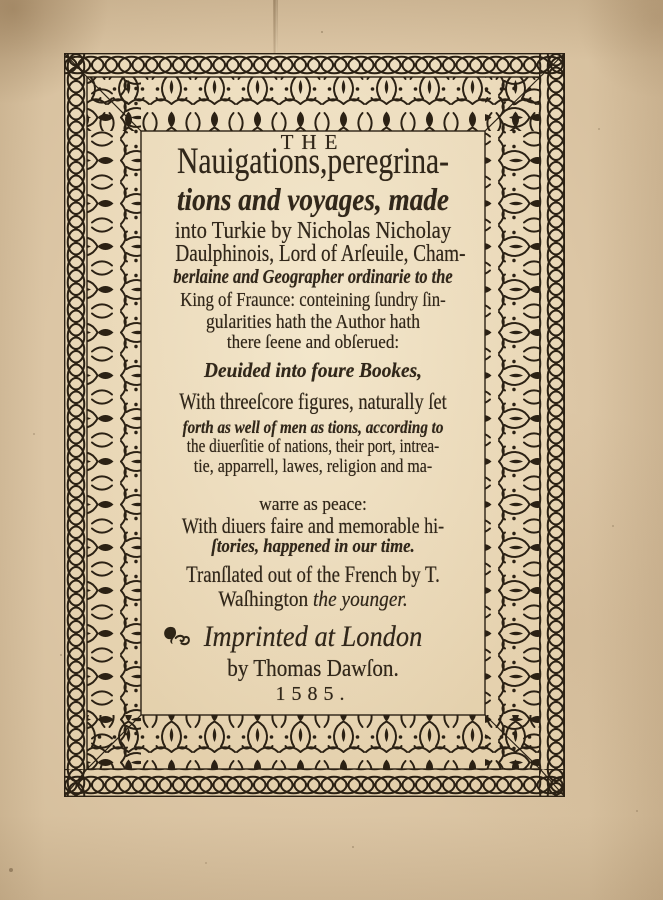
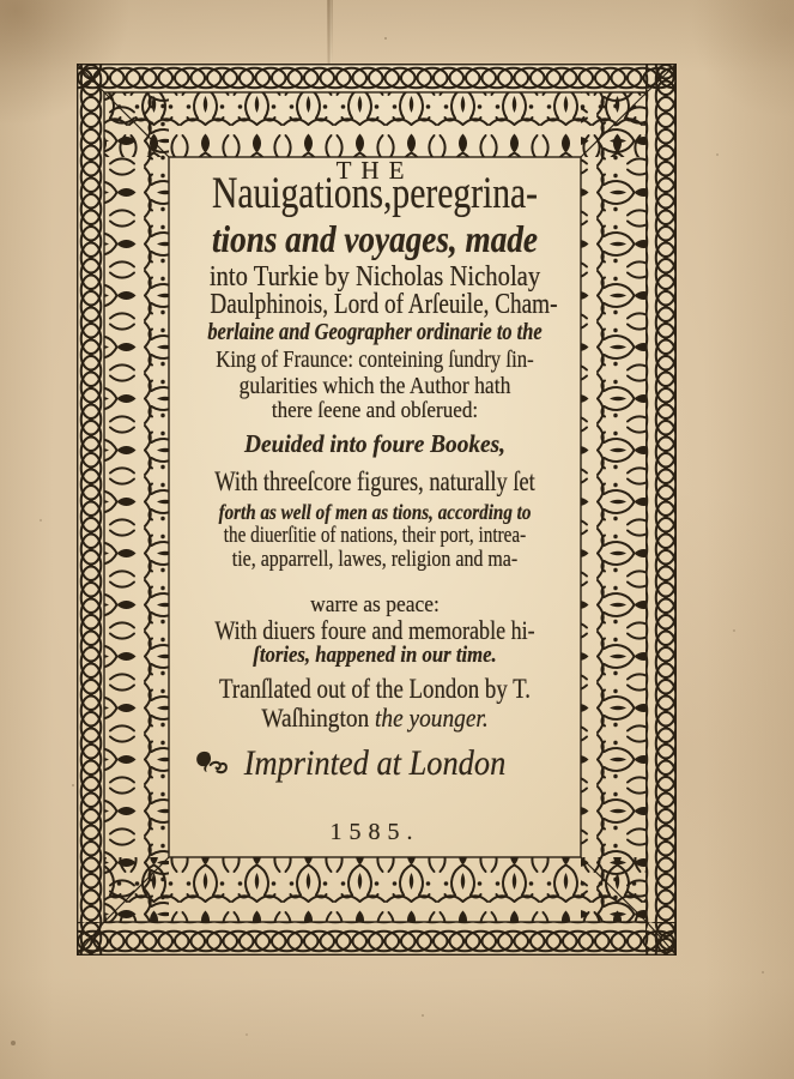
  THE
  Nauigations,peregrina-
  tions and voyages, made
  into Turkie by Nicholas Nicholay
  Daulphinois, Lord of Arſeuile, Cham-
  berlaine and Geographer ordinarie to the
  King of Fraunce: conteining ſundry ſin-
- gularities hath the Author hath
+ gularities which the Author hath
  there ſeene and obſerued:
  Deuided into foure Bookes,
  With threeſcore figures, naturally ſet
  forth as well of men as tions, according to
  the diuerſitie of nations, their port, intrea-
  tie, apparrell, lawes, religion and ma-
  warre as peace:
- With diuers faire and memorable hi-
+ With diuers foure and memorable hi-
  ſtories, happened in our time.
- Tranſlated out of the French by T.
+ Tranſlated out of the London by T.
  Waſhington the younger.
  Imprinted at London
- by Thomas Dawſon.
  1585.
